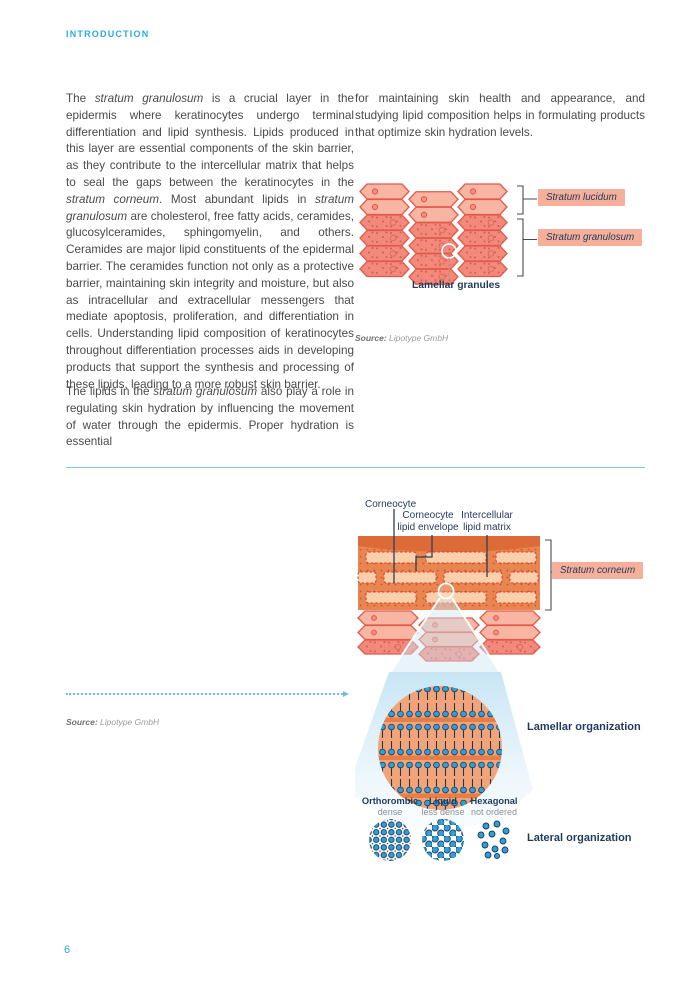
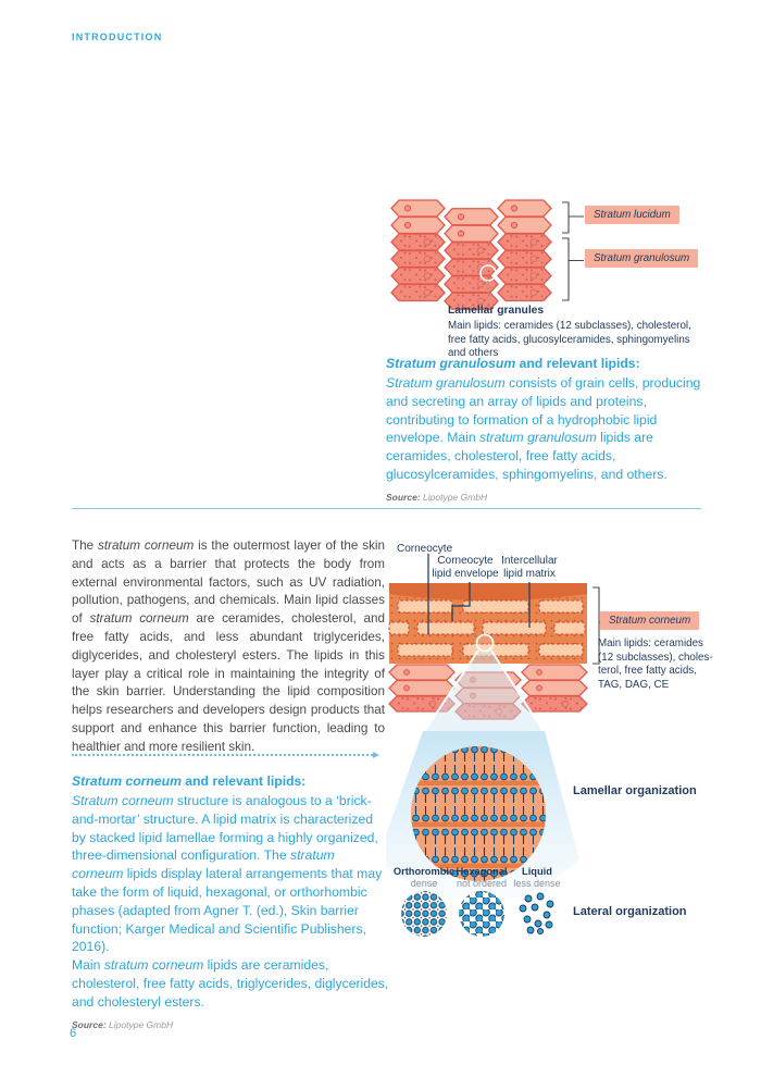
  INTRODUCTION
- The stratum granulosum is a crucial layer in the epidermis where keratinocytes undergo terminal differentiation and lipid synthesis. Lipids produced in this layer are essential components of the skin barrier, as they contribute to the intercellular matrix that helps to seal the gaps between the keratinocytes in the stratum corneum. Most abundant lipids in stratum granulosum are cholesterol, free fatty acids, ceramides, glucosylceramides, sphingomyelin, and others. Ceramides are major lipid constituents of the epidermal barrier. The ceramides function not only as a protective barrier, maintaining skin integrity and moisture, but also as intracellular and extracellular messengers that mediate apoptosis, proliferation, and differentiation in cells. Understanding lipid composition of keratinocytes throughout differentiation processes aids in developing products that support the synthesis and processing of these lipids, leading to a more robust skin barrier.
- The lipids in the stratum granulosum also play a role in regulating skin hydration by influencing the movement of water through the epidermis. Proper hydration is essential
- for maintaining skin health and appearance, and studying lipid composition helps in formulating products that optimize skin hydration levels.
  Stratum lucidum
  Stratum granulosum
  Lamellar granules
+ Main lipids: ceramides (12 subclasses), cholesterol, free fatty acids, glucosylceramides, sphingomyelins and others
+ Stratum granulosum and relevant lipids:
+ Stratum granulosum consists of grain cells, producing and secreting an array of lipids and proteins, contributing to formation of a hydrophobic lipid envelope. Main stratum granulosum lipids are ceramides, cholesterol, free fatty acids, glucosylceramides, sphingomyelins, and others.
  Source: Lipotype GmbH
+ The stratum corneum is the outermost layer of the skin and acts as a barrier that protects the body from external environmental factors, such as UV radiation, pollution, pathogens, and chemicals. Main lipid classes of stratum corneum are ceramides, cholesterol, and free fatty acids, and less abundant triglycerides, diglycerides, and cholesteryl esters. The lipids in this layer play a critical role in maintaining the integrity of the skin barrier. Understanding the lipid composition helps researchers and developers design products that support and enhance this barrier function, leading to healthier and more resilient skin.
+ Stratum corneum and relevant lipids:
+ Stratum corneum structure is analogous to a ‘brick-and-mortar’ structure. A lipid matrix is characterized by stacked lipid lamellae forming a highly organized, three-dimensional configuration. The stratum corneum lipids display lateral arrangements that may take the form of liquid, hexagonal, or orthorhombic phases (adapted from Agner T. (ed.), Skin barrier function; Karger Medical and Scientific Publishers, 2016).
+ Main stratum corneum lipids are ceramides, cholesterol, free fatty acids, triglycerides, diglycerides, and cholesteryl esters.
  Source: Lipotype GmbH
  Corneocyte
  Corneocyte
  lipid envelope
  Intercellular
  lipid matrix
  Stratum corneum
+ Main lipids: ceramides
+ (12 subclasses), choles-
+ terol, free fatty acids,
+ TAG, DAG, CE
  Lamellar organization
  Lateral organization
  Orthorombic
  dense
- Liquid
+ Hexagonal
- less dense
+ not ordered
- Hexagonal
+ Liquid
- not ordered
+ less dense
  6
